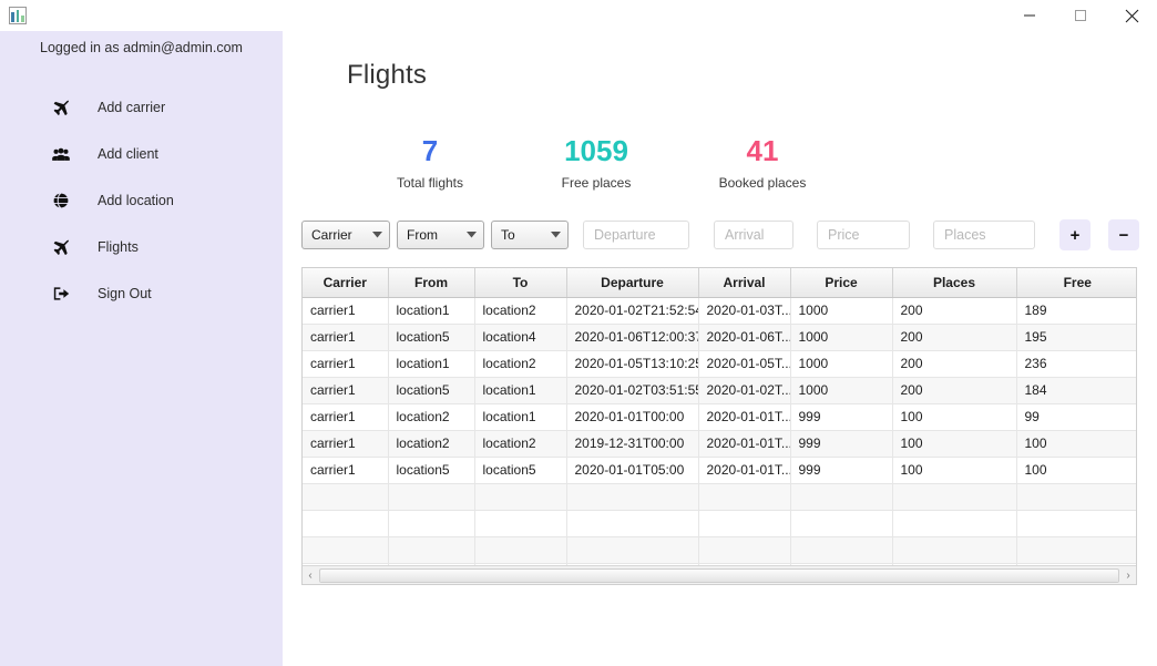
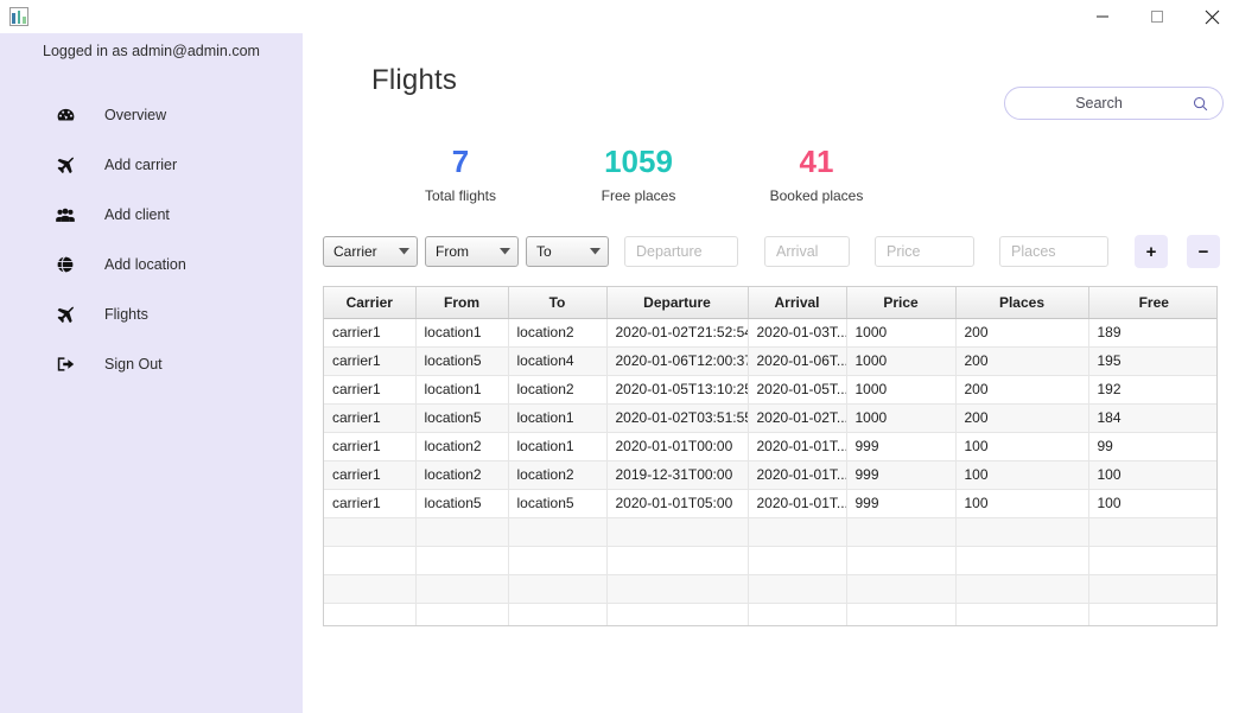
  Logged in as admin@admin.com
+ Overview
  Add carrier
  Add client
  Add location
  Flights
  Sign Out
  Flights
+ Search
  7
  Total flights
  1059
  Free places
  41
  Booked places
  Carrier
  From
  To
  Departure
  Arrival
  Price
  Places
  +
  −
  Carrier	From	To	Departure	Arrival	Price	Places	Free
  carrier1	location1	location2	2020-01-02T21:52:5	2020-01-03T..	1000	200	189
  carrier1	location5	location4	2020-01-06T12:00:3	2020-01-06T..	1000	200	195
- carrier1	location1	location2	2020-01-05T13:10:2	2020-01-05T..	1000	200	236
+ carrier1	location1	location2	2020-01-05T13:10:2	2020-01-05T..	1000	200	192
  carrier1	location5	location1	2020-01-02T03:51:5	2020-01-02T..	1000	200	184
  carrier1	location2	location1	2020-01-01T00:00	2020-01-01T..	999	100	99
  carrier1	location2	location2	2019-12-31T00:00	2020-01-01T..	999	100	100
  carrier1	location5	location5	2020-01-01T05:00	2020-01-01T..	999	100	100
- ‹
- ›
